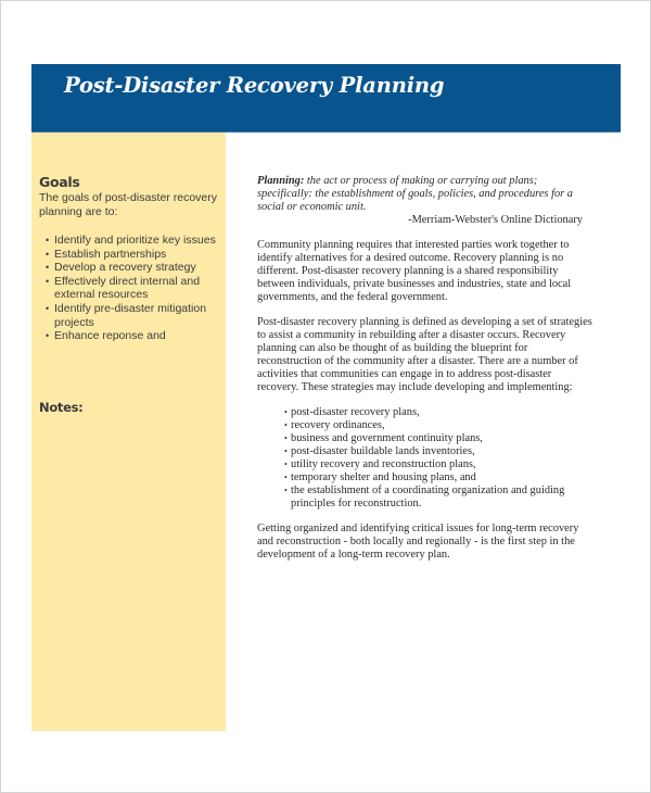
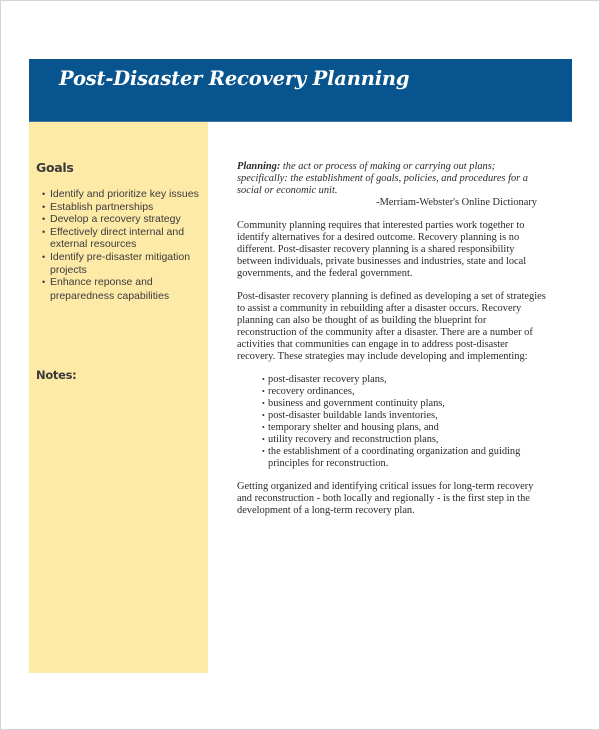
  Post-Disaster Recovery Planning
  Goals
- The goals of post-disaster recovery planning are to:
  •
  Identify and prioritize key issues
  •
  Establish partnerships
  •
  Develop a recovery strategy
  •
  Effectively direct internal and external resources
  •
  Identify pre-disaster mitigation projects
  •
  Enhance reponse and
+ preparedness capabilities
  Notes:
  Planning: the act or process of making or carrying out plans; specifically: the establishment of goals, policies, and procedures for a social or economic unit.
  -Merriam-Webster's Online Dictionary
  Community planning requires that interested parties work together to identify alternatives for a desired outcome. Recovery planning is no different. Post-disaster recovery planning is a shared responsibility between individuals, private businesses and industries, state and local governments, and the federal government.
  Post-disaster recovery planning is defined as developing a set of strategies to assist a community in rebuilding after a disaster occurs. Recovery planning can also be thought of as building the blueprint for reconstruction of the community after a disaster. There are a number of activities that communities can engage in to address post-disaster recovery. These strategies may include developing and implementing:
  •
  post-disaster recovery plans,
  •
  recovery ordinances,
  •
  business and government continuity plans,
  •
  post-disaster buildable lands inventories,
  •
- utility recovery and reconstruction plans,
+ temporary shelter and housing plans, and
  •
- temporary shelter and housing plans, and
+ utility recovery and reconstruction plans,
  •
  the establishment of a coordinating organization and guiding principles for reconstruction.
  Getting organized and identifying critical issues for long-term recovery and reconstruction - both locally and regionally - is the first step in the development of a long-term recovery plan.
